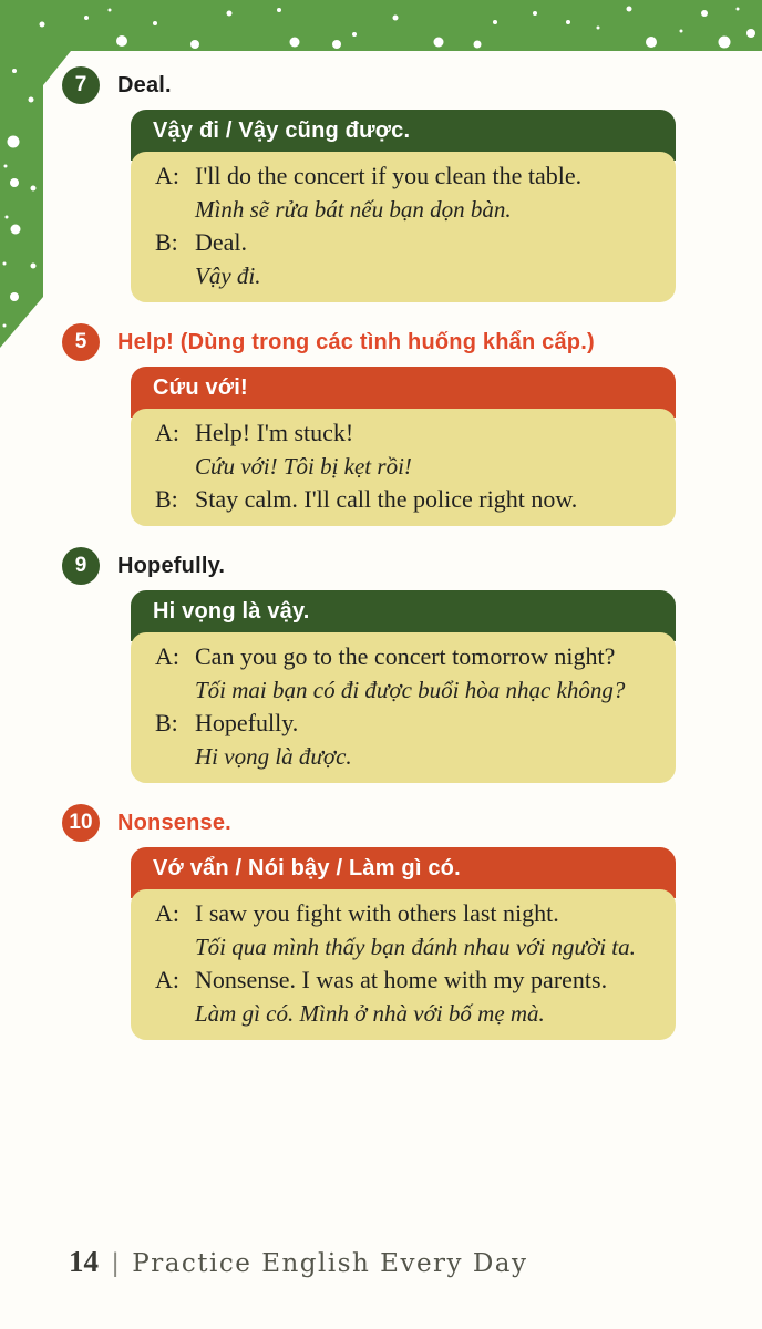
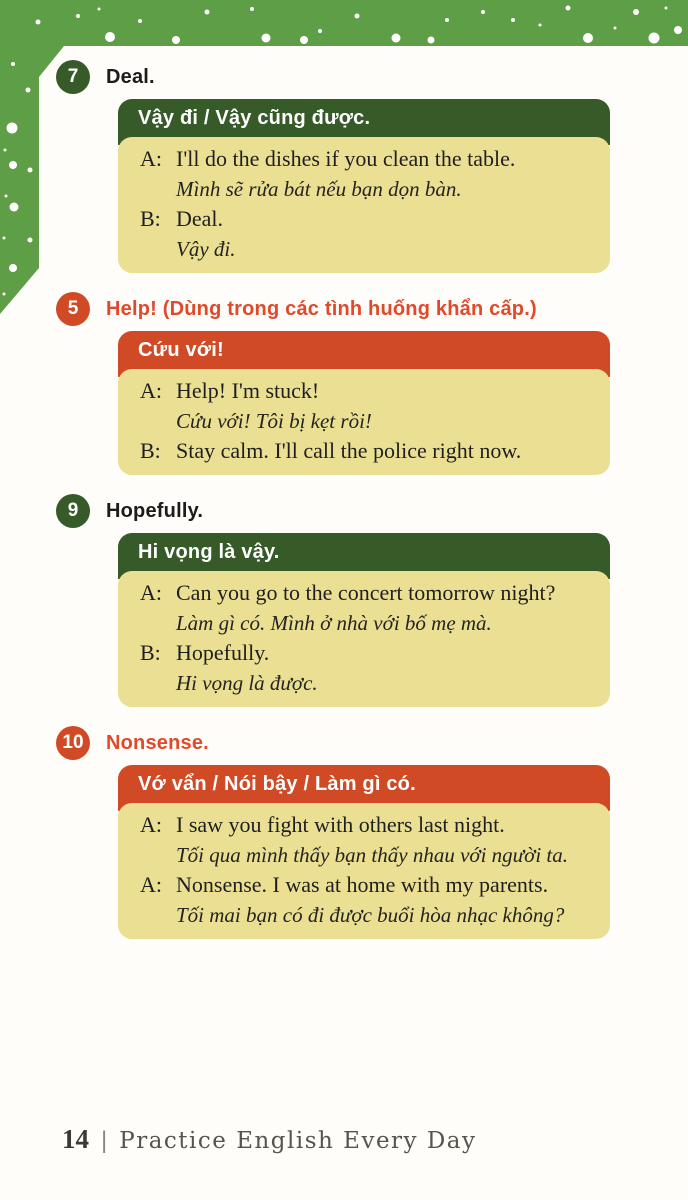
  7
  Deal.
  Vậy đi / Vậy cũng được.
  A:
- I'll do the concert if you clean the table.
+ I'll do the dishes if you clean the table.
  Mình sẽ rửa bát nếu bạn dọn bàn.
  B:
  Deal.
  Vậy đi.
  5
  Help! (Dùng trong các tình huống khẩn cấp.)
  Cứu với!
  A:
  Help! I'm stuck!
  Cứu với! Tôi bị kẹt rồi!
  B:
  Stay calm. I'll call the police right now.
  9
  Hopefully.
  Hi vọng là vậy.
  A:
  Can you go to the concert tomorrow night?
- Tối mai bạn có đi được buổi hòa nhạc không?
+ Làm gì có. Mình ở nhà với bố mẹ mà.
  B:
  Hopefully.
  Hi vọng là được.
  10
  Nonsense.
  Vớ vẩn / Nói bậy / Làm gì có.
  A:
  I saw you fight with others last night.
- Tối qua mình thấy bạn đánh nhau với người ta.
+ Tối qua mình thấy bạn thấy nhau với người ta.
  A:
  Nonsense. I was at home with my parents.
- Làm gì có. Mình ở nhà với bố mẹ mà.
+ Tối mai bạn có đi được buổi hòa nhạc không?
  14
  |
  Practice English Every Day
